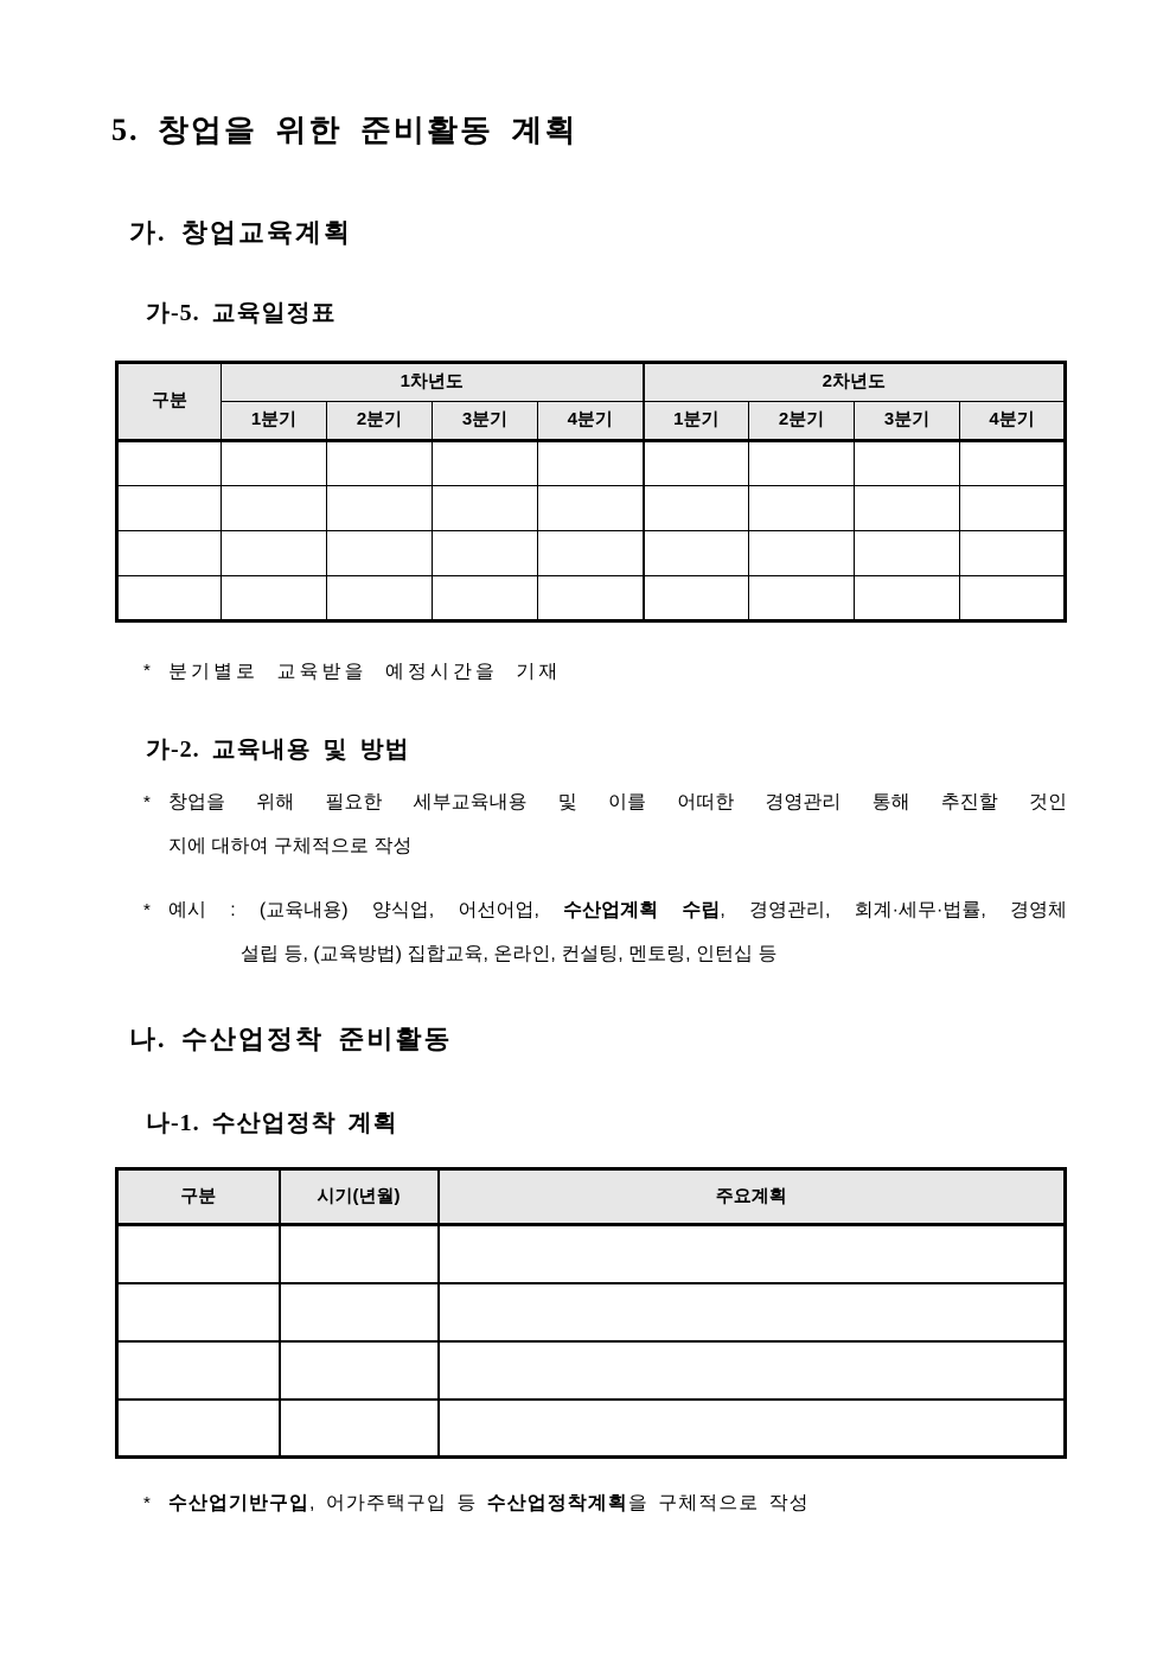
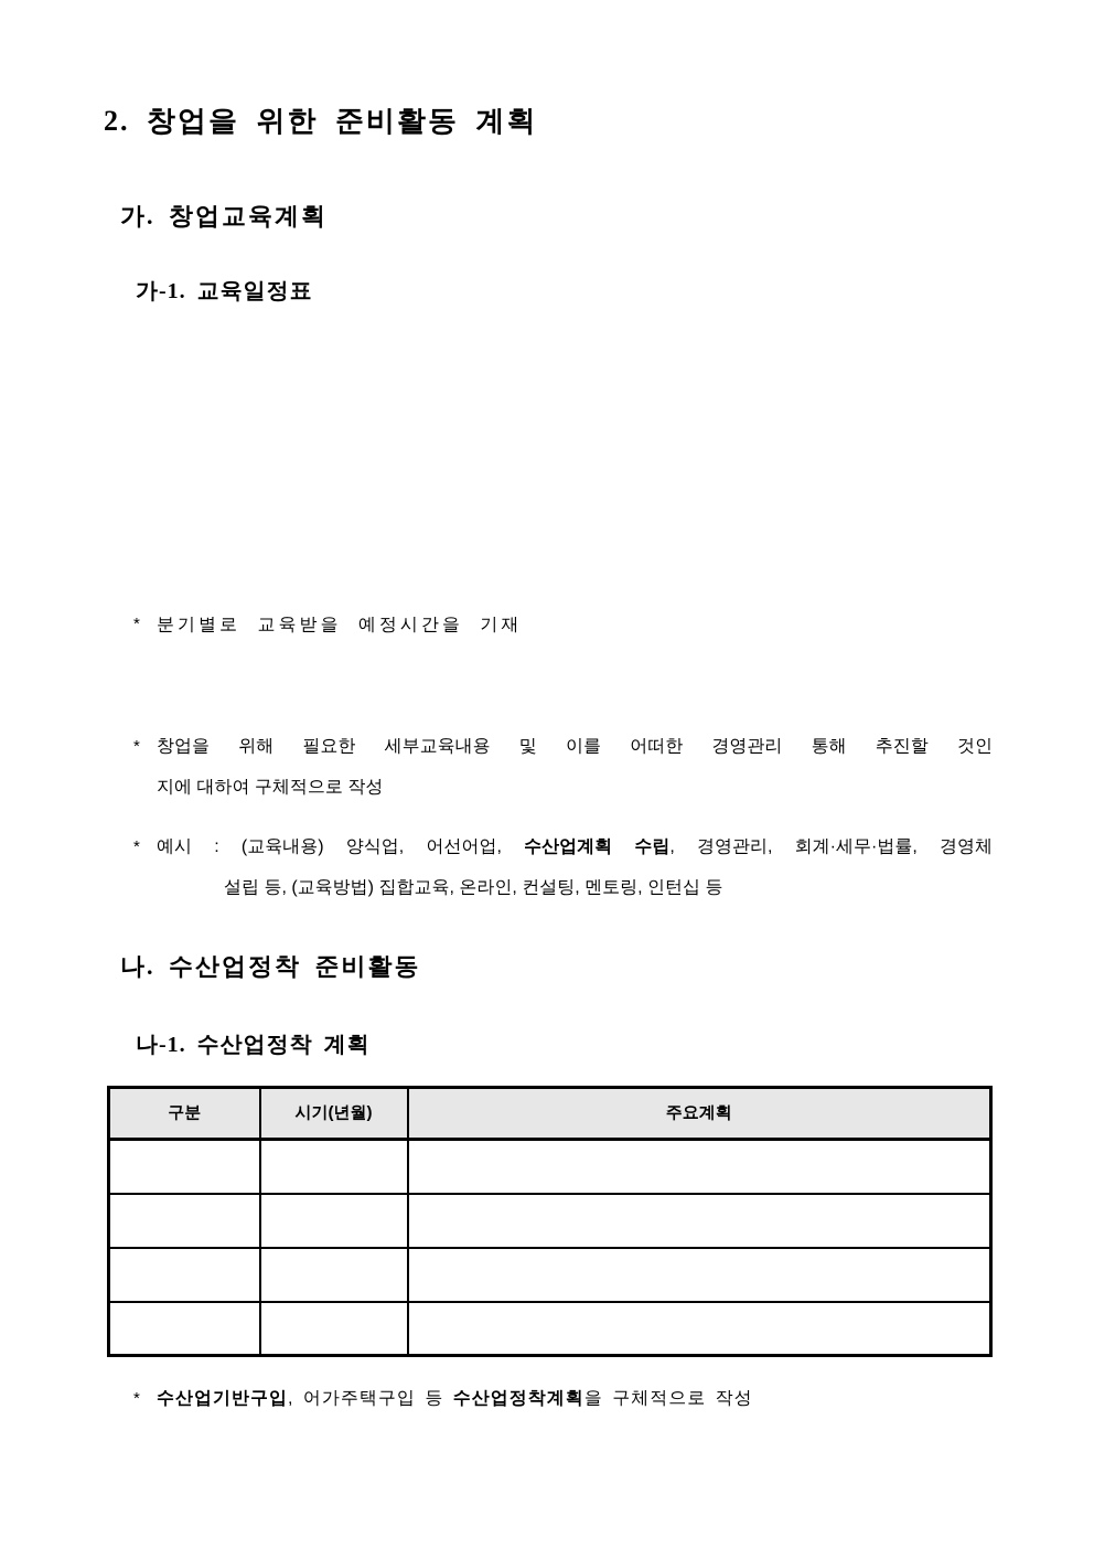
- 5. 창업을 위한 준비활동 계획
+ 2. 창업을 위한 준비활동 계획
  가. 창업교육계획
- 가-5. 교육일정표
+ 가-1. 교육일정표
- 구분	1차년도	2차년도
- 1분기	2분기	3분기	4분기	1분기	2분기	3분기	4분기
  *
  분기별로 교육받을 예정시간을 기재
- 가-2. 교육내용 및 방법
  *
  창업을 위해 필요한 세부교육내용 및 이를 어떠한 경영관리 통해 추진할 것인
  지에 대하여 구체적으로 작성
  *
  예시 : (교육내용) 양식업, 어선어업, 수산업계획 수립, 경영관리, 회계·세무·법률, 경영체
  설립 등, (교육방법) 집합교육, 온라인, 컨설팅, 멘토링, 인턴십 등
  나. 수산업정착 준비활동
  나-1. 수산업정착 계획
  구분	시기(년월)	주요계획
  *
  수산업기반구입, 어가주택구입 등 수산업정착계획을 구체적으로 작성
